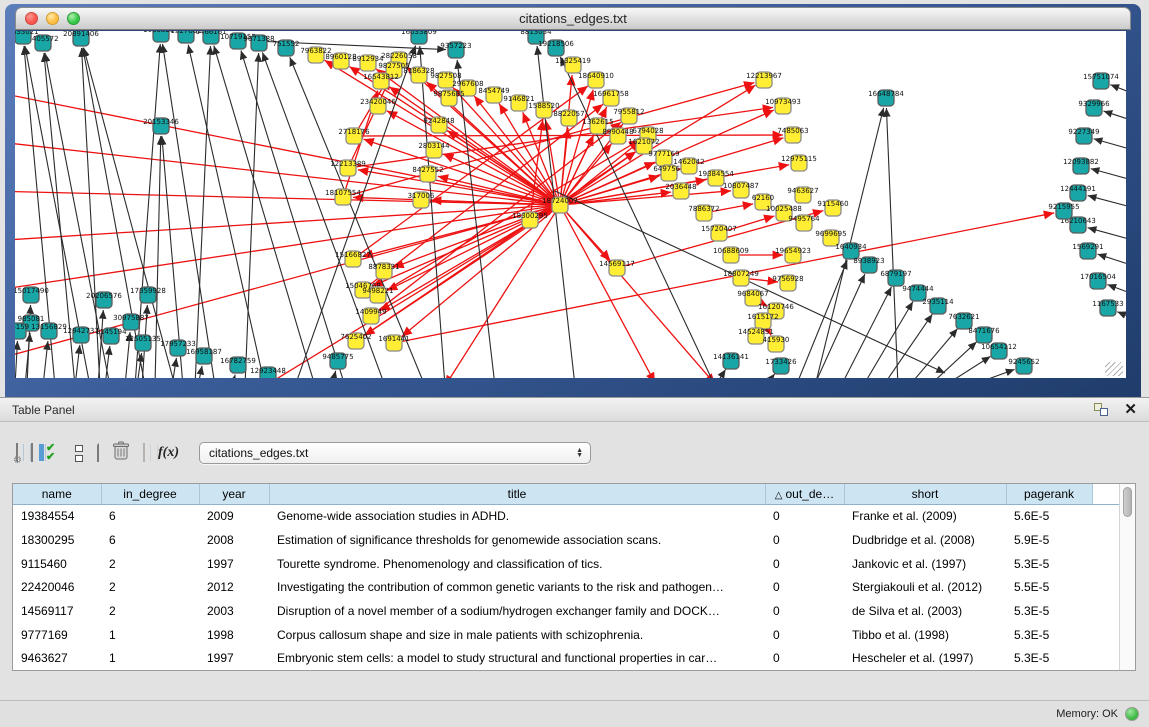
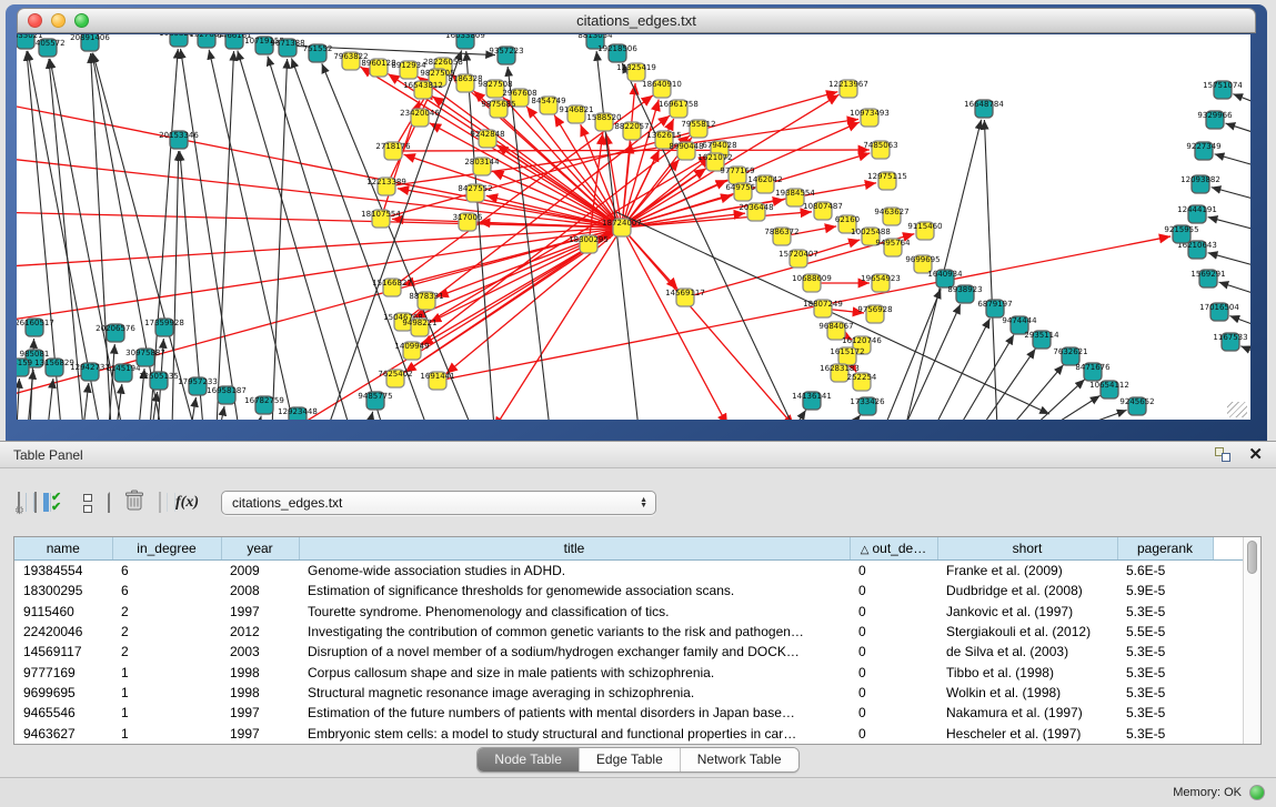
  citations_edges.txt
  18724007
  7963822
  8960128
  8912934
  28226058
  9827505
  16543812
  8186328
  9827508
  2967608
  9875685
  8454749
  9146821
  1588520
  8822057
  1362615
  12325419
  18640910
  16961758
  7955812
  8990448
  6794028
  1621072
  23420046
  2718176
  9242848
  2803144
  12213389
  8427552
  18107554
  317006
  12213967
  10973493
  7485063
  12975115
  19384554
  10807487
  9463627
  62160
  9115460
  10025488
  9495764
  7886372
  15720407
  10688609
  18807249
  19654923
  9756928
  9684067
  16120746
  1615172
- 14524851
+ 16283183
- 415930
+ 252254
  9699695
  15166827
  8878331
  15046768
  9498221
  1409949
  7625402
  1691441
  9777169
  649756
  1462042
  2036448
  18300295
  14569117
  405572
  20891406
  1527602
  6466161
  1071915
  9671388
  751552
  16033809
  9357223
  8813054
  19218506
  20153346
  16648784
  15751074
  9329966
  9227349
  12093882
  12444191
  16210643
  1569291
  17016504
  1167533
  1640934
  8938923
  6879197
  9474444
  2935114
  7632621
  8471676
  10654112
  9245652
  14136141
  1733426
  985081
  13156829
  12942737
  1145194
  20206576
  17359928
  30975887
  12505135
  17957233
  16958187
  16782759
  12923448
  9485775
- 15017490
+ 26160517
  9215955
  835021
  Table Panel
  ✕
  ⚙
  ✔
  ✔
  f(x)
  citations_edges.txt
  name	in_degree	year	title	△ out_de…	short	pagerank
  19384554	6	2009	Genome-wide association studies in ADHD.	0	Franke et al. (2009)	5.6E-5
  18300295	6	2008	Estimation of significance thresholds for genomewide association scans.	0	Dudbridge et al. (2008)	5.9E-5
  9115460	2	1997	Tourette syndrome. Phenomenology and classification of tics.	0	Jankovic et al. (1997)	5.3E-5
  22420046	2	2012	Investigating the contribution of common genetic variants to the risk and pathogen…	0	Stergiakouli et al. (2012)	5.5E-5
  14569117	2	2003	Disruption of a novel member of a sodium/hydrogen exchanger family and DOCK…	0	de Silva et al. (2003)	5.3E-5
  9777169	1	1998	Corpus callosum shape and size in male patients with schizophrenia.	0	Tibbo et al. (1998)	5.3E-5
+ 9699695	1	1998	Structural magnetic resonance image averaging in schizophrenia.	0	Wolkin et al. (1998)	5.3E-5
+ 9465546	1	1997	Estimation of the future numbers of patients with mental disorders in Japan base…	0	Nakamura et al. (1997)	5.3E-5
  9463627	1	1997	Embryonic stem cells: a model to study structural and functional properties in car…	0	Hescheler et al. (1997)	5.3E-5
+ Node Table
+ Edge Table
+ Network Table
  Memory: OK
